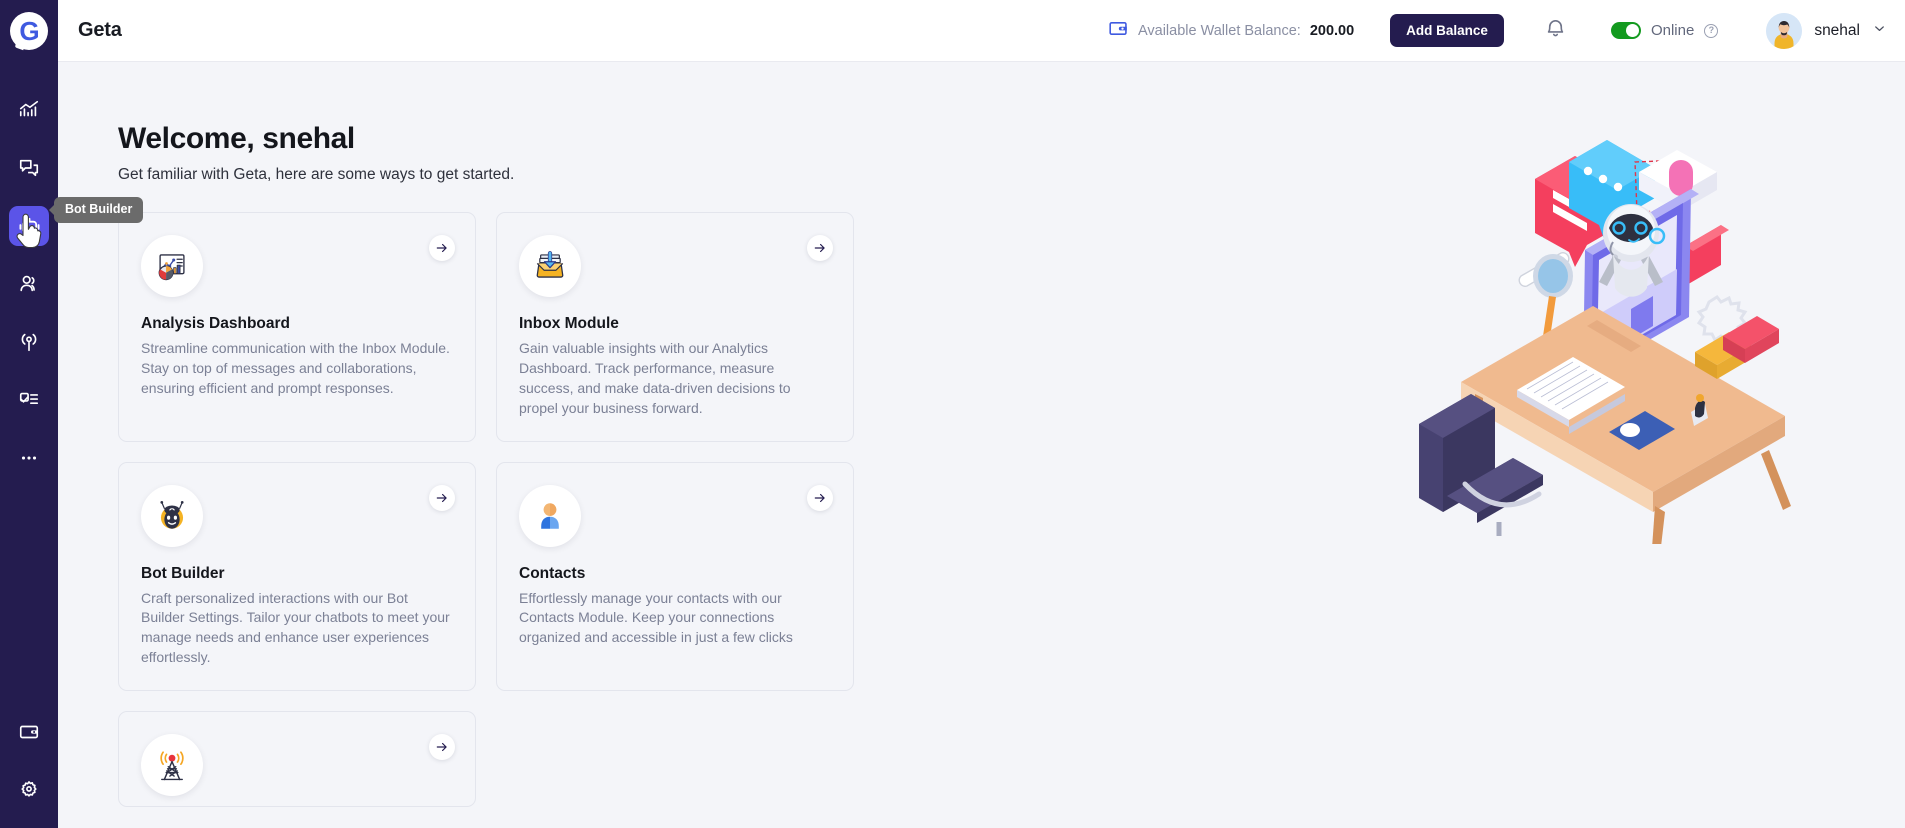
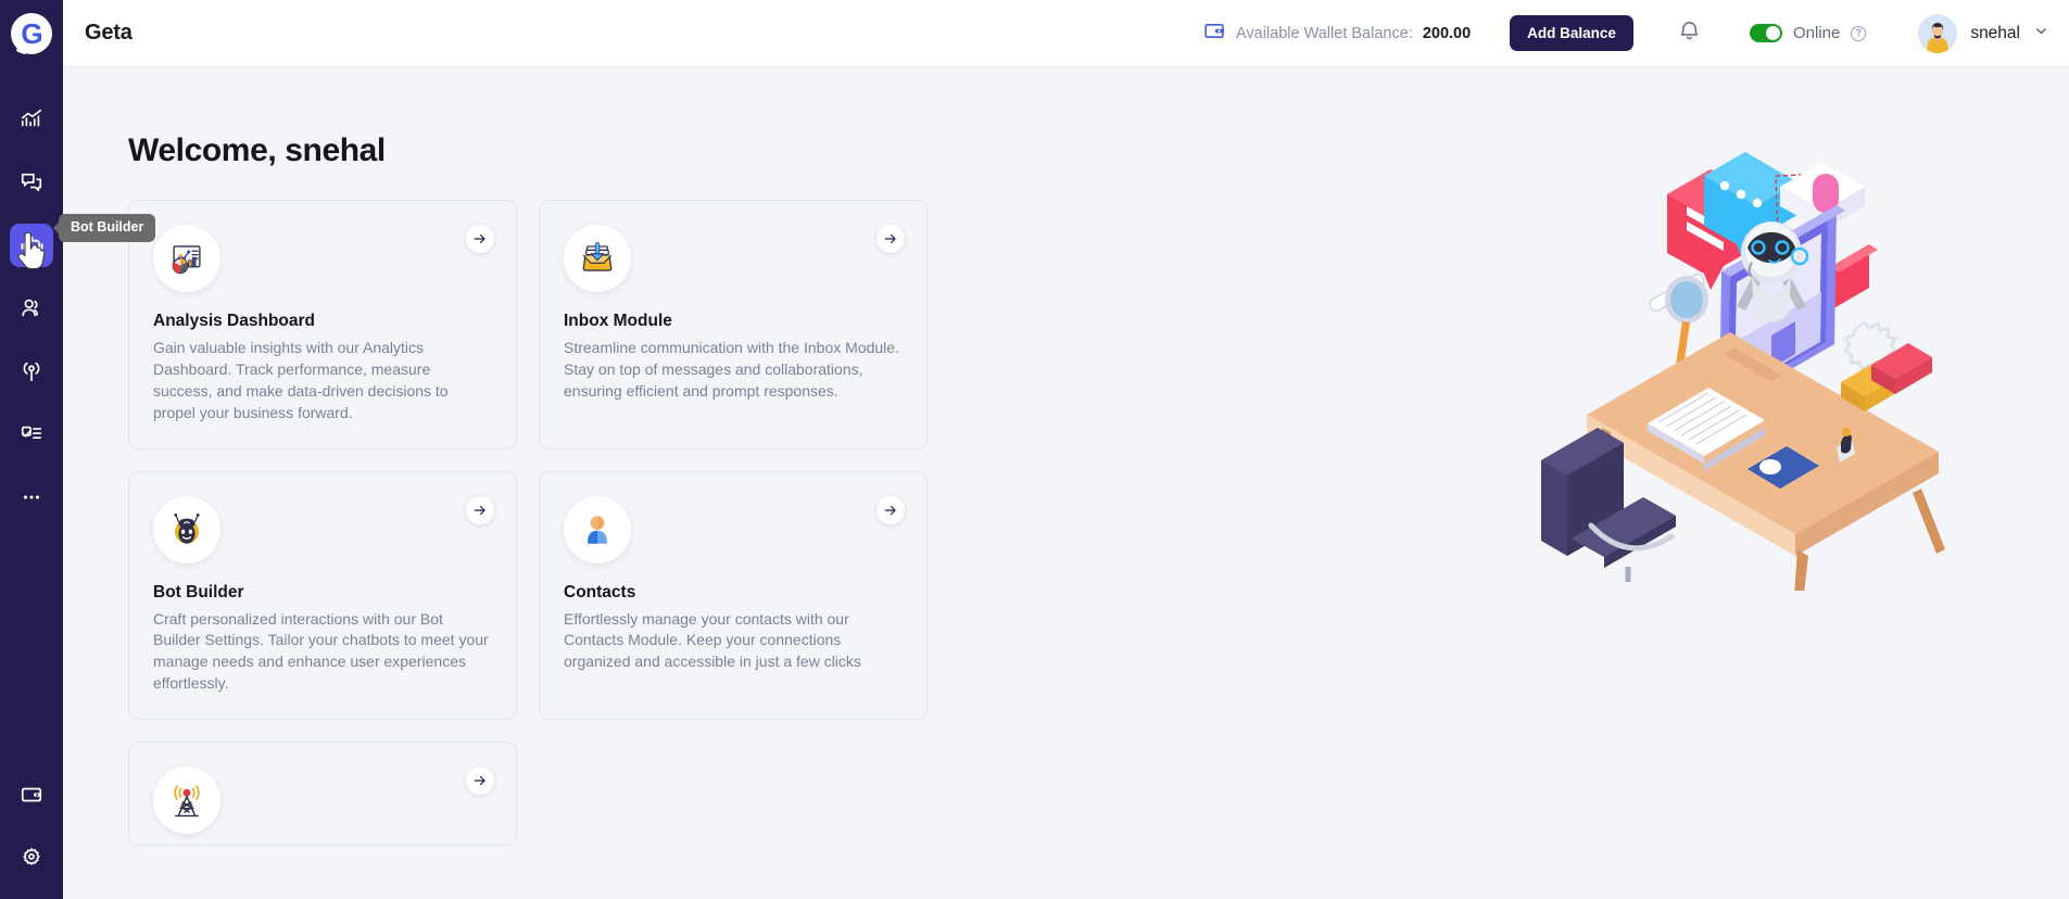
  G
  Bot Builder
  Geta
  Available Wallet Balance:
  200.00
  Add Balance
  Online
  ?
  snehal
  Welcome, snehal
- Get familiar with Geta, here are some ways to get started.
  Analysis Dashboard
- Streamline communication with the Inbox Module. Stay on top of messages and collaborations, ensuring efficient and prompt responses.
+ Gain valuable insights with our Analytics Dashboard. Track performance, measure success, and make data-driven decisions to propel your business forward.
  Inbox Module
- Gain valuable insights with our Analytics Dashboard. Track performance, measure success, and make data-driven decisions to propel your business forward.
+ Streamline communication with the Inbox Module. Stay on top of messages and collaborations, ensuring efficient and prompt responses.
  Bot Builder
  Craft personalized interactions with our Bot Builder Settings. Tailor your chatbots to meet your manage needs and enhance user experiences effortlessly.
  Contacts
  Effortlessly manage your contacts with our Contacts Module. Keep your connections organized and accessible in just a few clicks
